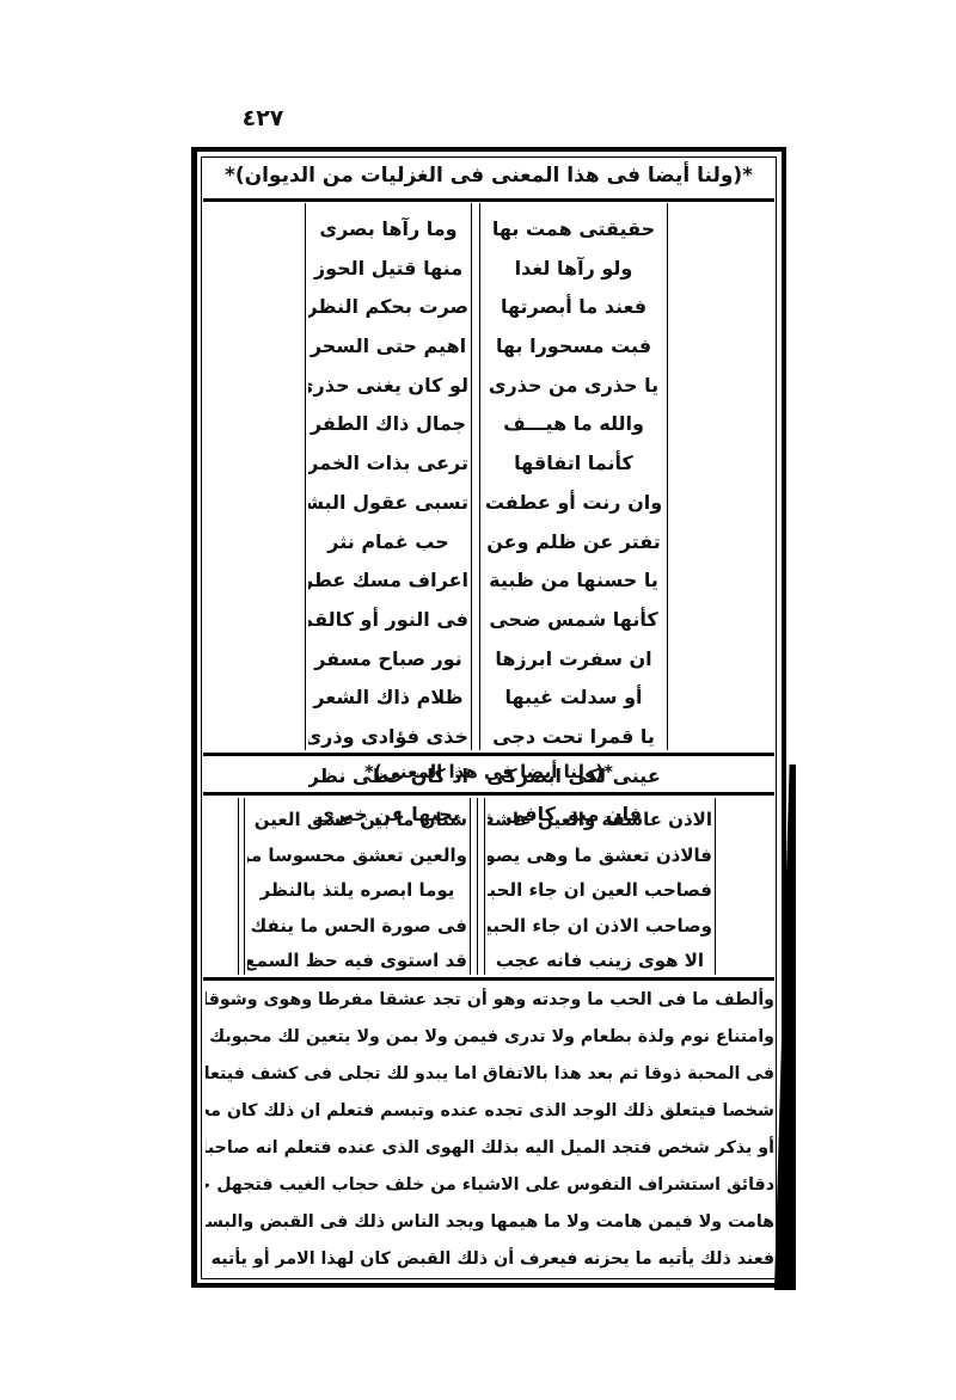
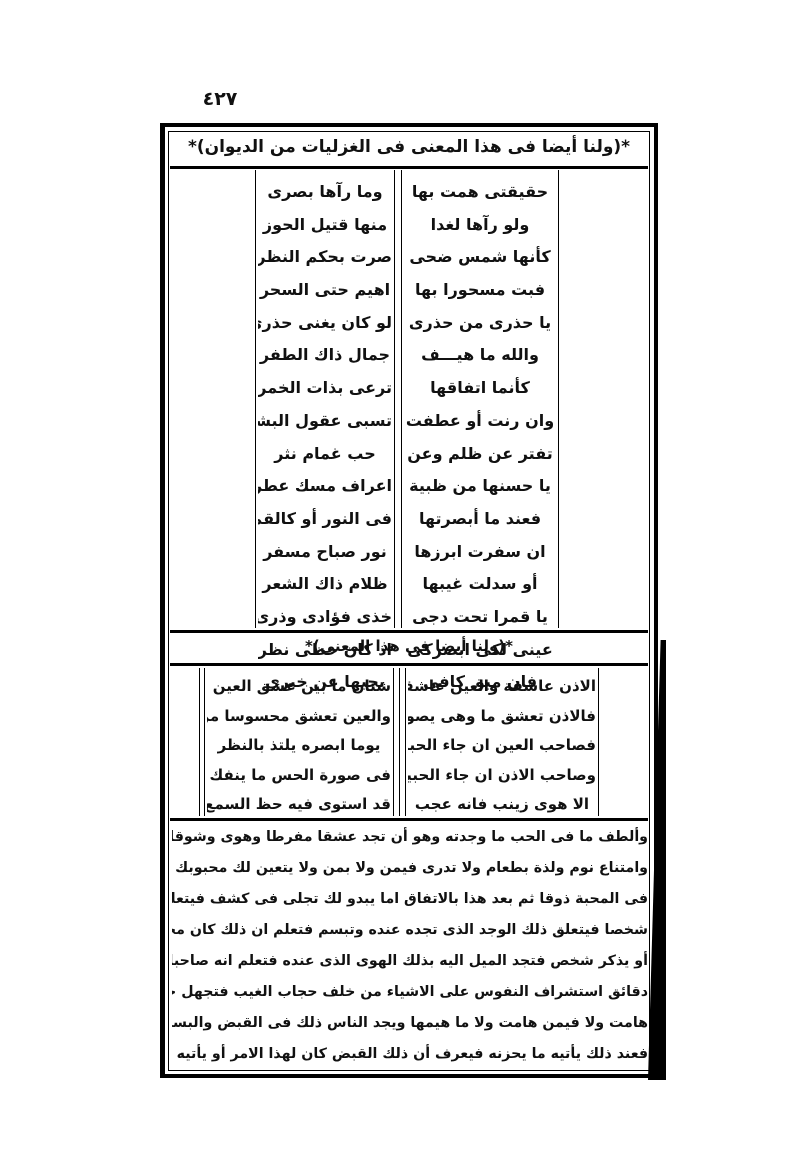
  ٤٢٧
  *(ولنا أيضا فى هذا المعنى فى الغزليات من الديوان)*
  حقيقتى همت بها
  ولو رآها لغدا
- فعند ما أبصرتها
+ كأنها شمس ضحى
  فبت مسحورا بها
  يا حذرى من حذرى
  والله ما هيـــف
  كأنما اتفاقها
  وان رنت أو عطفت
  تفتر عن ظلم وعن
  يا حسنها من ظبية
- كأنها شمس ضحى
+ فعند ما أبصرتها
  ان سفرت ابرزها
  أو سدلت غيبها
  يا قمرا تحت دجى
  عينى لكى ابصركى
  فان مبق كافى
  وما رآها بصرى
  منها قتيل الحوز
  صرت بحكم النظر
  اهيم حتى السحر
  لو كان يغنى حذر
  جمال ذاك الطفر
  ترعى بذات الخمر
  تسبى عقول البش
  حب غمام نثر
  اعراف مسك عطر
  فى النور أو كالقم
  نور صباح مسفر
  ظلام ذاك الشعر
  خذى فؤادى وذرى
  اذ كان حظى نظر
  بجبها عن خبرى
  *(ولنا أيضا فى هذا المعنى)*
  الاذن عاشقة والعين عاشق
  فالاذن تعشق ما وهى يصو
  فصاحب العين ان جاء الحب
  وصاحب الاذن ان جاء الحبي
  الا هوى زينب فانه عجب
  شتان ما بين عشق العين
  والعين تعشق محسوسا م
  يوما ابصره يلتذ بالنظر
  فى صورة الحس ما ينفك
  قد استوى فيه حظ السمع
  وألطف ما فى الحب ما وجدته وهو أن تجد عشقا مفرطا وهوى وشوقا
  وامتناع نوم ولذة بطعام ولا تدرى فيمن ولا بمن ولا يتعين لك محبوبك
  فى المحبة ذوقا ثم بعد هذا بالاتفاق اما يبدو لك تجلى فى كشف فيتعل
  شخصا فيتعلق ذلك الوجد الذى تجده عنده وتبسم فتعلم ان ذلك كان م
  أو يذكر شخص فتجد الميل اليه بذلك الهوى الذى عنده فتعلم انه صاحب
  دقائق استشراف النفوس على الاشياء من خلف حجاب الغيب فتجهل ح
  هامت ولا فيمن هامت ولا ما هيمها ويجد الناس ذلك فى القبض والبس
  فعند ذلك يأتيه ما يحزنه فيعرف أن ذلك القبض كان لهذا الامر أو يأتيه
